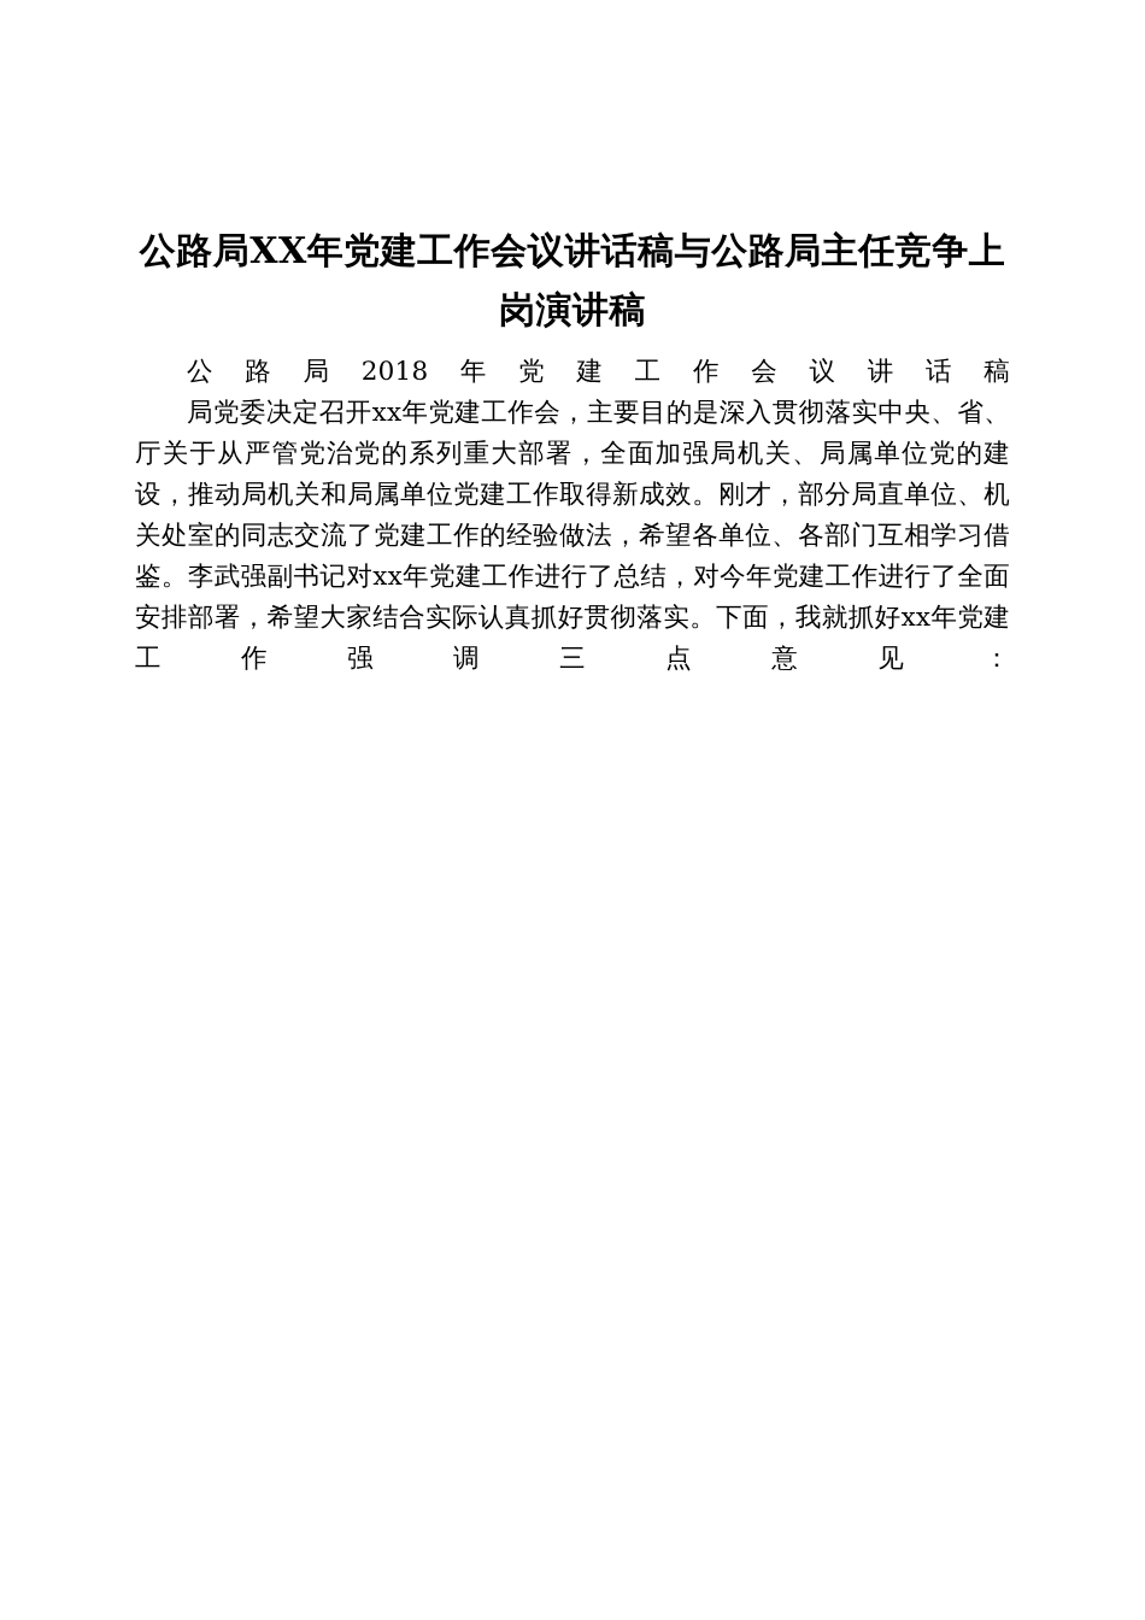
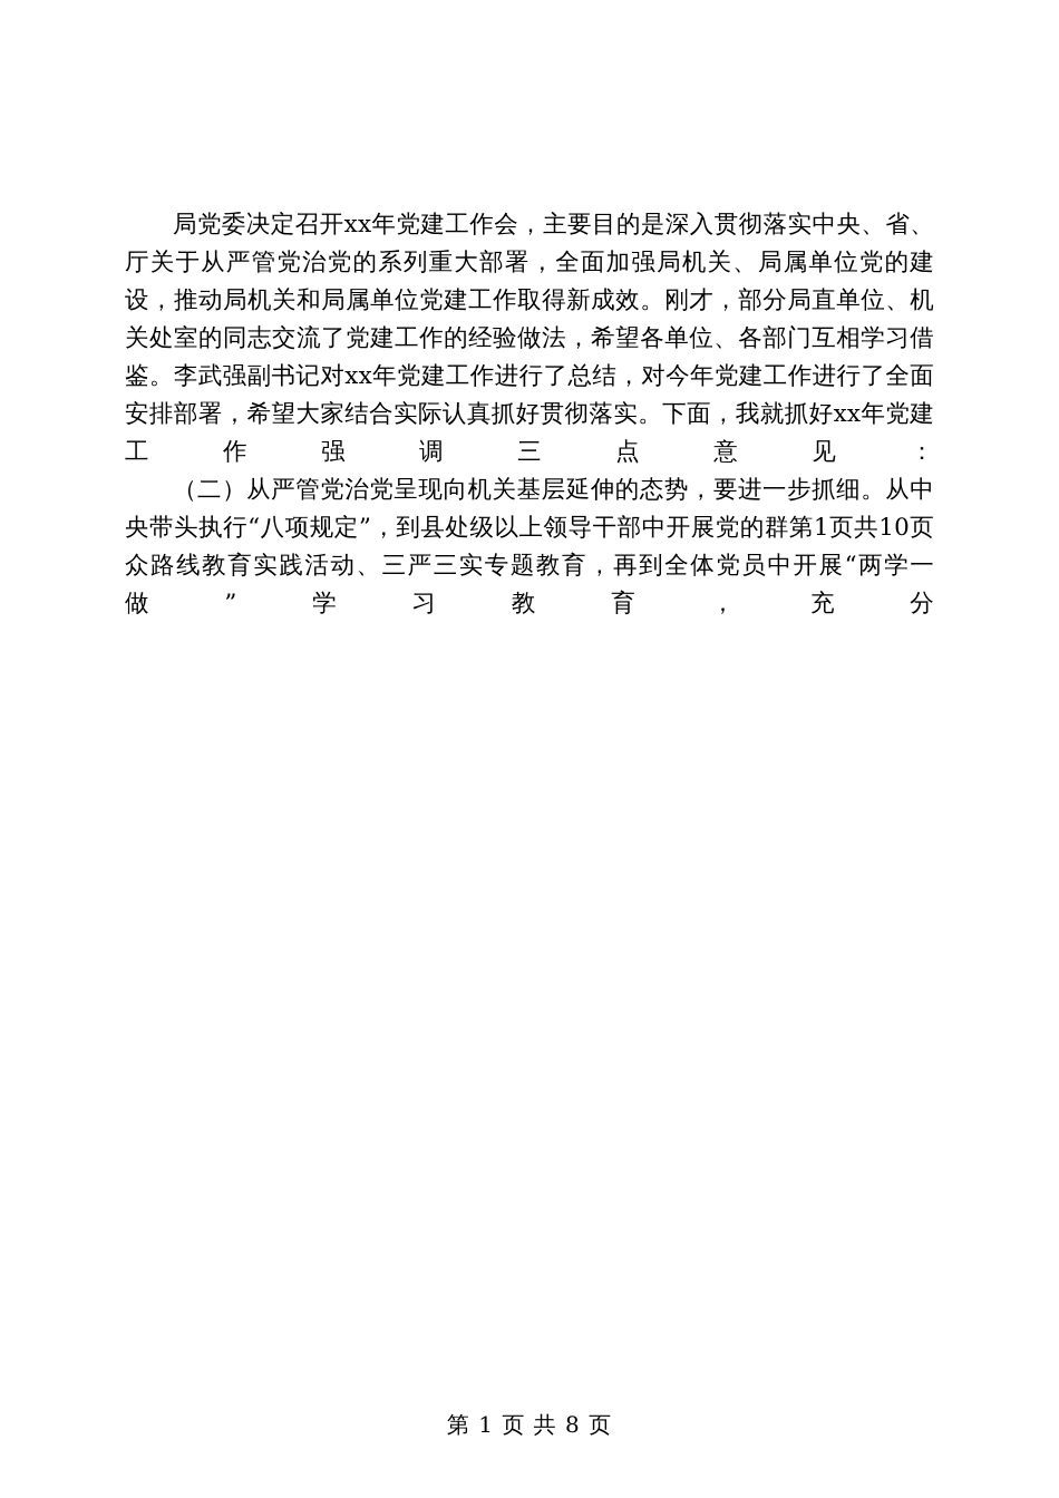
- 公路局XX年党建工作会议讲话稿与公路局主任竞争上岗演讲稿
- 公路局2018年党建工作会议讲话稿
  局党委决定召开xx年党建工作会，主要目的是深入贯彻落实中央、省、厅关于从严管党治党的系列重大部署，全面加强局机关、局属单位党的建设，推动局机关和局属单位党建工作取得新成效。刚才，部分局直单位、机关处室的同志交流了党建工作的经验做法，希望各单位、各部门互相学习借鉴。李武强副书记对xx年党建工作进行了总结，对今年党建工作进行了全面安排部署，希望大家结合实际认真抓好贯彻落实。下面，我就抓好xx年党建工作强调三点意见：
+ （二）从严管党治党呈现向机关基层延伸的态势，要进一步抓细。从中央带头执行“八项规定”，到县处级以上领导干部中开展党的群第1页共10页众路线教育实践活动、三严三实专题教育，再到全体党员中开展“两学一做”学习教育，充分
+ 第 1 页 共 8 页
